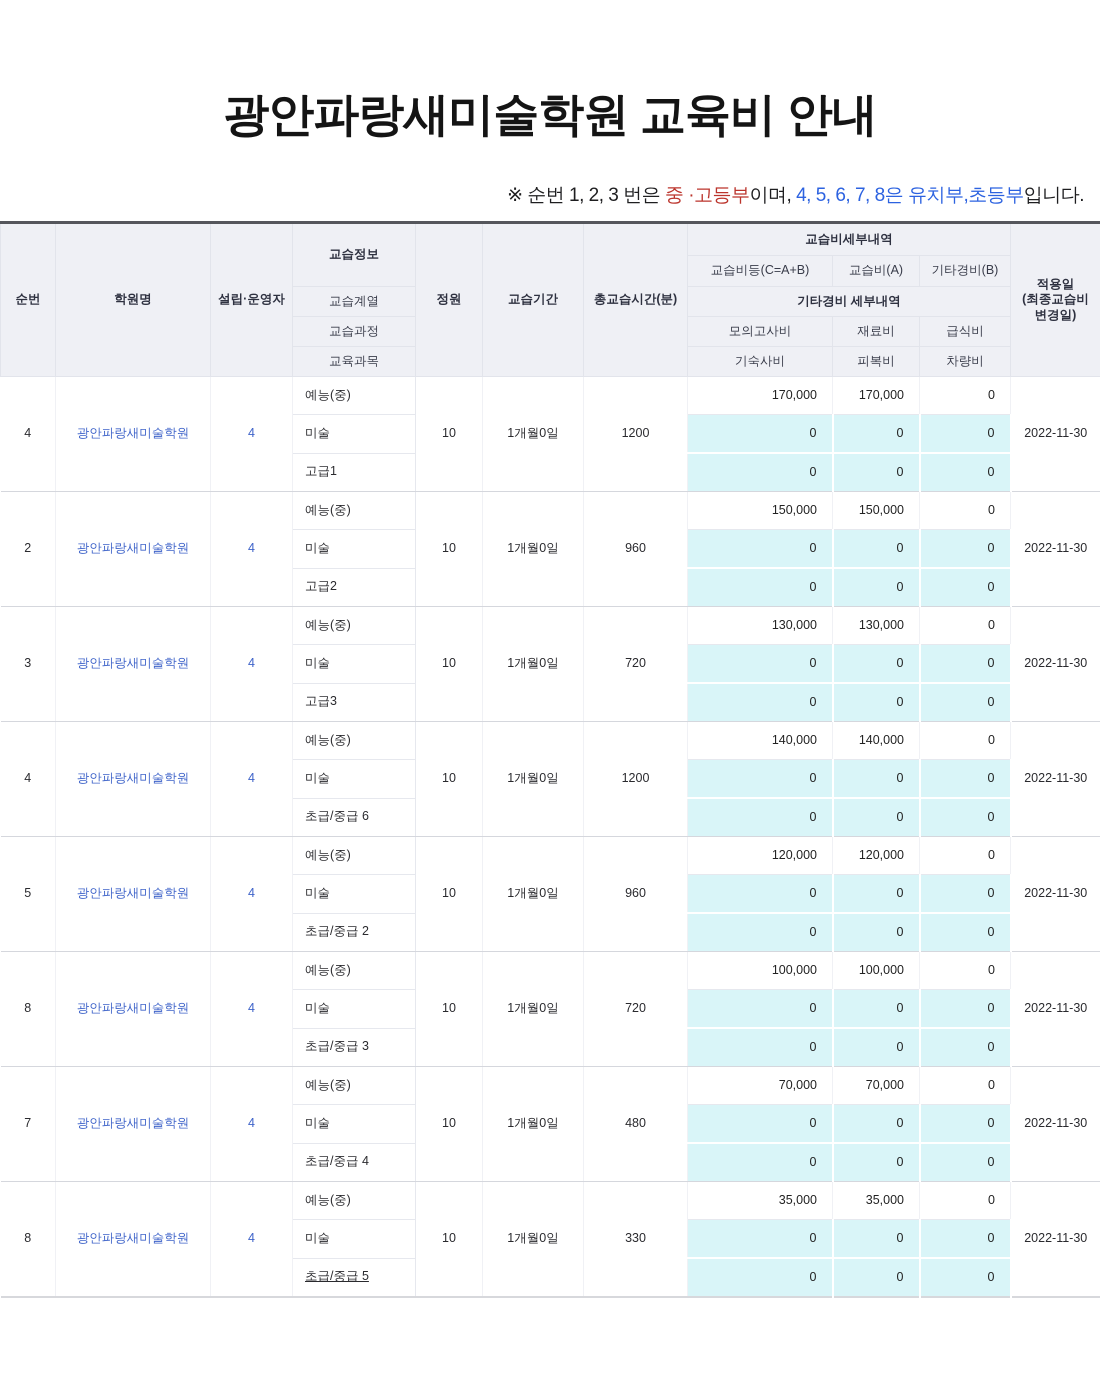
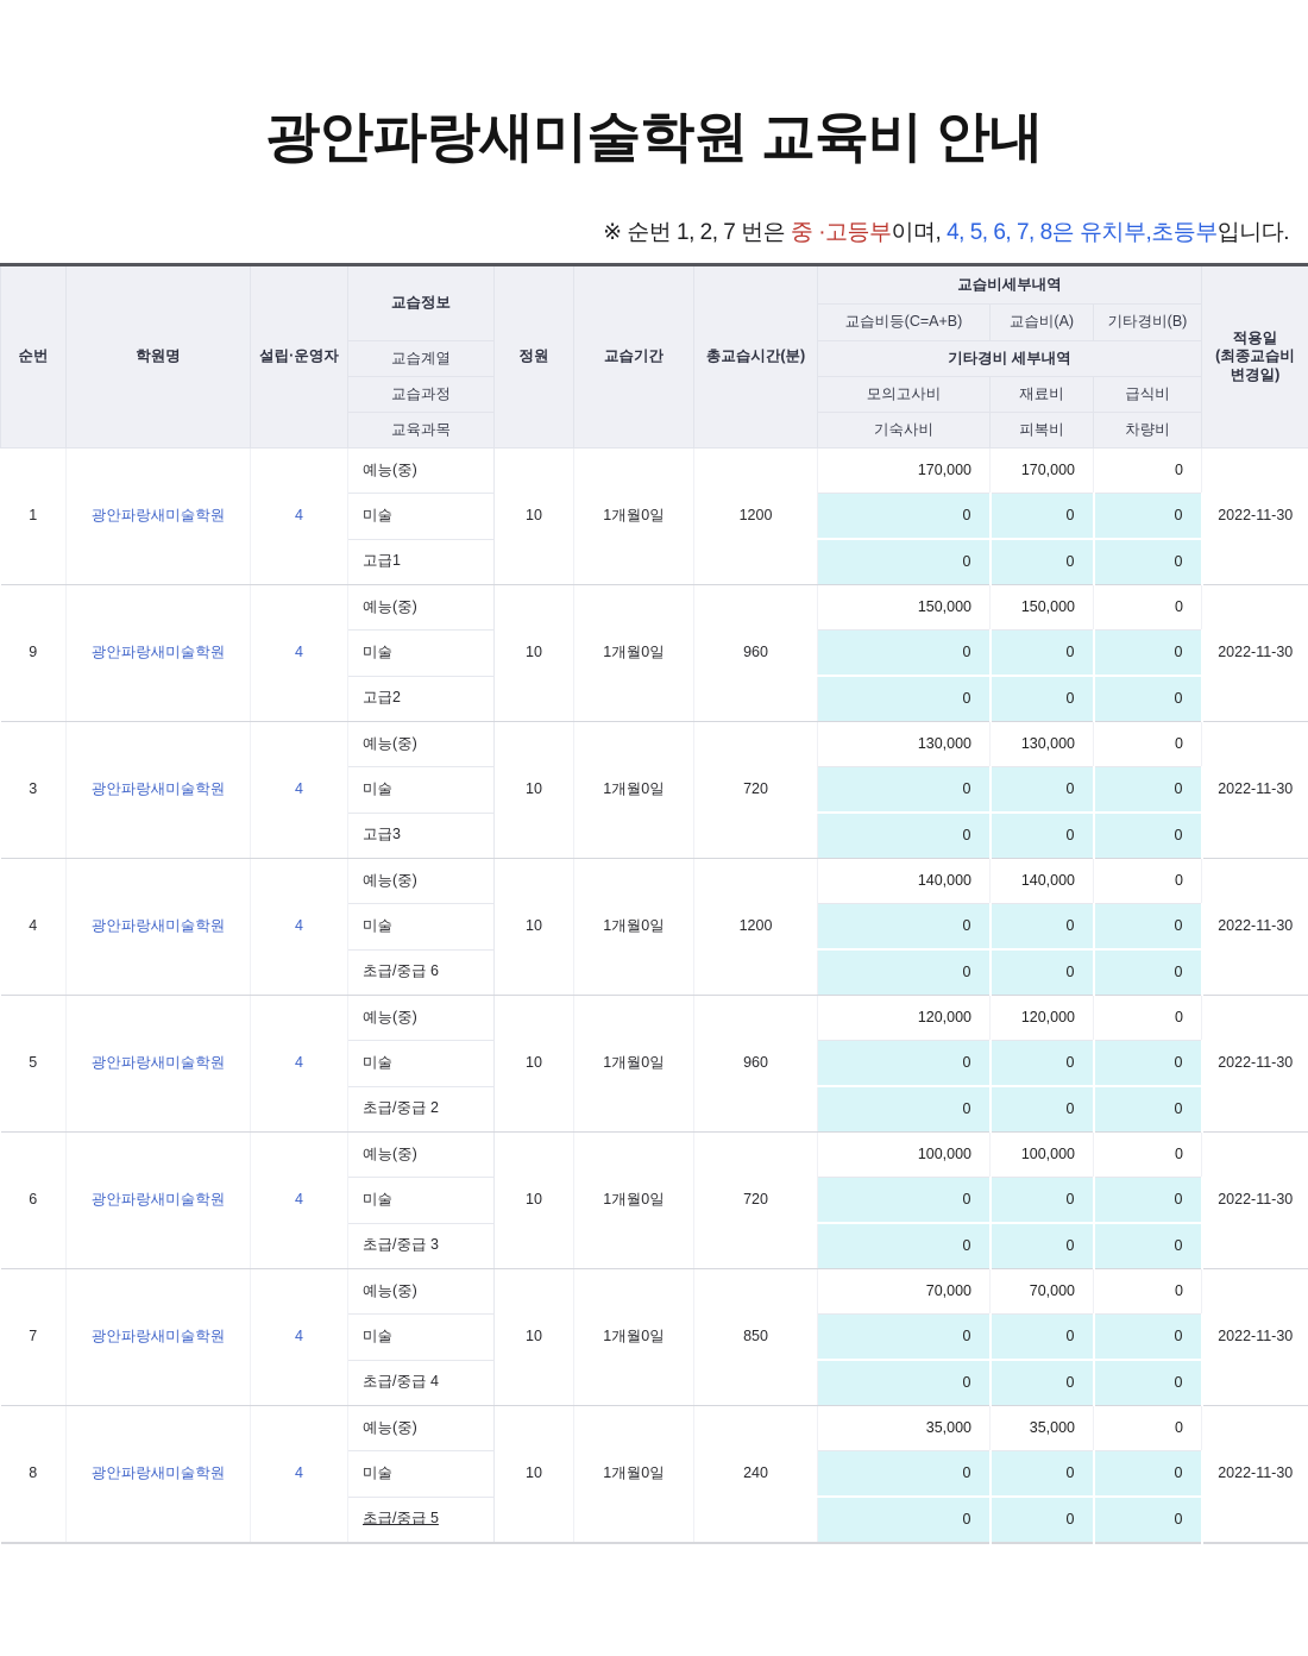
  광안파랑새미술학원 교육비 안내
- ※ 순번 1, 2, 3 번은 중 ·고등부이며, 4, 5, 6, 7, 8은 유치부,초등부입니다.
+ ※ 순번 1, 2, 7 번은 중 ·고등부이며, 4, 5, 6, 7, 8은 유치부,초등부입니다.
  순번	학원명	설립·운영자	교습정보	정원	교습기간	총교습시간(분)	교습비세부내역	적용일 (최종교습비 변경일)
  교습비등(C=A+B)	교습비(A)	기타경비(B)
  교습계열	기타경비 세부내역
  교습과정	모의고사비	재료비	급식비
  교육과목	기숙사비	피복비	차량비
- 4	광안파랑새미술학원	4	예능(중)	10	1개월0일	1200	170,000	170,000	0	2022-11-30
+ 1	광안파랑새미술학원	4	예능(중)	10	1개월0일	1200	170,000	170,000	0	2022-11-30
  미술	0	0	0
  고급1	0	0	0
- 2	광안파랑새미술학원	4	예능(중)	10	1개월0일	960	150,000	150,000	0	2022-11-30
+ 9	광안파랑새미술학원	4	예능(중)	10	1개월0일	960	150,000	150,000	0	2022-11-30
  미술	0	0	0
  고급2	0	0	0
  3	광안파랑새미술학원	4	예능(중)	10	1개월0일	720	130,000	130,000	0	2022-11-30
  미술	0	0	0
  고급3	0	0	0
  4	광안파랑새미술학원	4	예능(중)	10	1개월0일	1200	140,000	140,000	0	2022-11-30
  미술	0	0	0
  초급/중급 6	0	0	0
  5	광안파랑새미술학원	4	예능(중)	10	1개월0일	960	120,000	120,000	0	2022-11-30
  미술	0	0	0
  초급/중급 2	0	0	0
- 8	광안파랑새미술학원	4	예능(중)	10	1개월0일	720	100,000	100,000	0	2022-11-30
+ 6	광안파랑새미술학원	4	예능(중)	10	1개월0일	720	100,000	100,000	0	2022-11-30
  미술	0	0	0
  초급/중급 3	0	0	0
- 7	광안파랑새미술학원	4	예능(중)	10	1개월0일	480	70,000	70,000	0	2022-11-30
+ 7	광안파랑새미술학원	4	예능(중)	10	1개월0일	850	70,000	70,000	0	2022-11-30
  미술	0	0	0
  초급/중급 4	0	0	0
- 8	광안파랑새미술학원	4	예능(중)	10	1개월0일	330	35,000	35,000	0	2022-11-30
+ 8	광안파랑새미술학원	4	예능(중)	10	1개월0일	240	35,000	35,000	0	2022-11-30
  미술	0	0	0
  초급/중급 5	0	0	0
